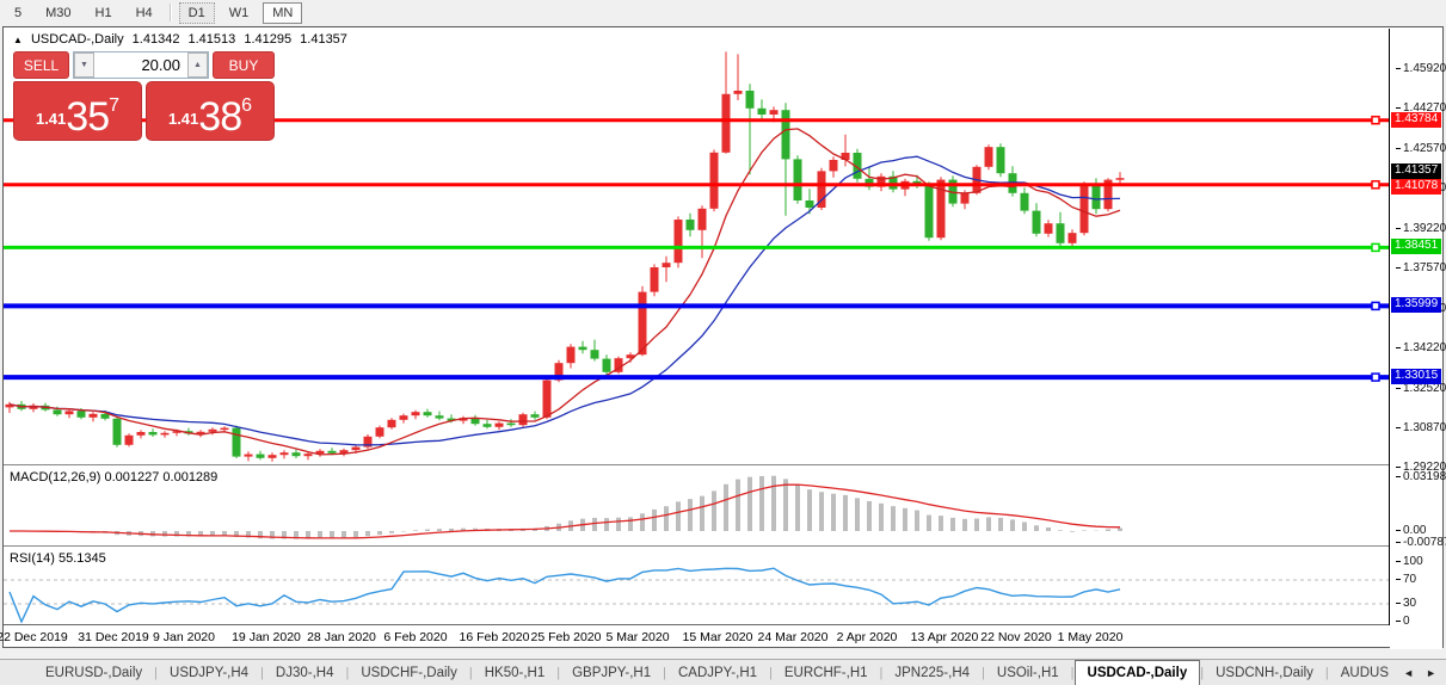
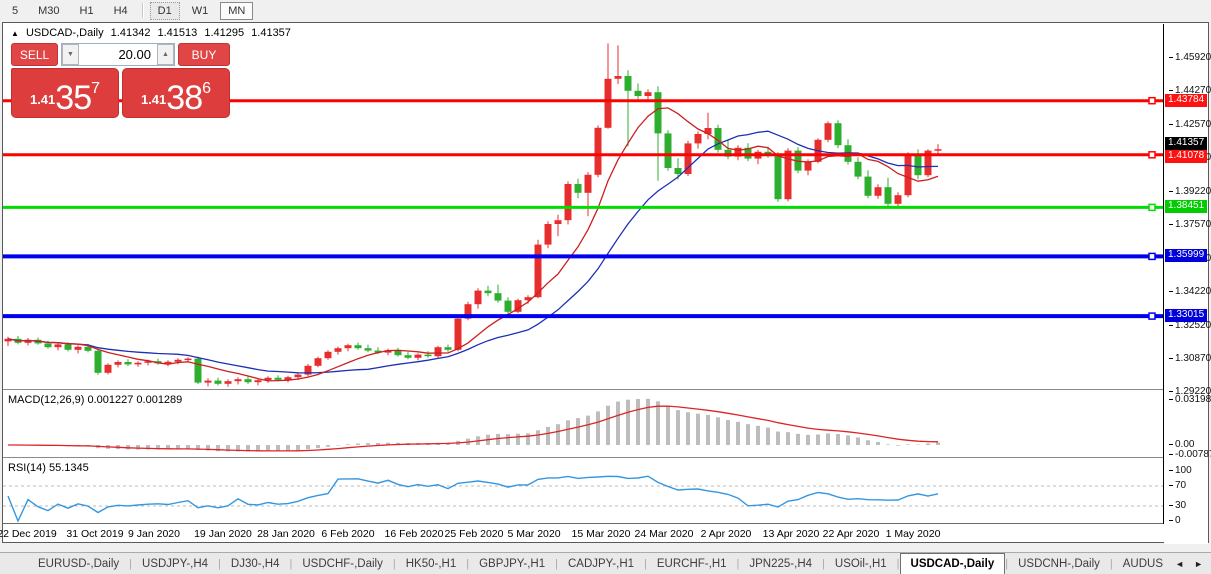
  5
  M30
  H1
  H4
  D1
  W1
  MN
  ▲ USDCAD-,Daily 1.41342 1.41513 1.41295 1.41357
  SELL
  20.00
  BUY
  1.41
  35
  7
  1.41
  38
  6
  MACD(12,26,9) 0.001227 0.001289
  RSI(14) 55.1345
  22 Dec 2019
- 31 Dec 2019
+ 31 Oct 2019
  9 Jan 2020
  19 Jan 2020
  28 Jan 2020
  6 Feb 2020
  16 Feb 2020
  25 Feb 2020
  5 Mar 2020
  15 Mar 2020
  24 Mar 2020
  2 Apr 2020
  13 Apr 2020
- 22 Nov 2020
+ 22 Apr 2020
  1 May 2020
  1.45920
  1.44270
  1.42570
  1.39220
  1.37570
  1.34220
  1.32520
  1.30870
  1.29220
  1.43784
  1.41357
  1.41078
  1.38451
  1.35999
  1.33015
  0.03198
  0.00
  -0.0078
  100
  70
  30
  0
  EURUSD-,Daily
  |
  USDJPY-,H4
  |
  DJ30-,H4
  |
  USDCHF-,Daily
  |
  HK50-,H1
  |
  GBPJPY-,H1
  |
  CADJPY-,H1
  |
  EURCHF-,H1
  |
  JPN225-,H4
  |
  USOil-,H1
  |
  USDCAD-,Daily
  |
  USDCNH-,Daily
  |
  AUDUS
  ◄
  ►
